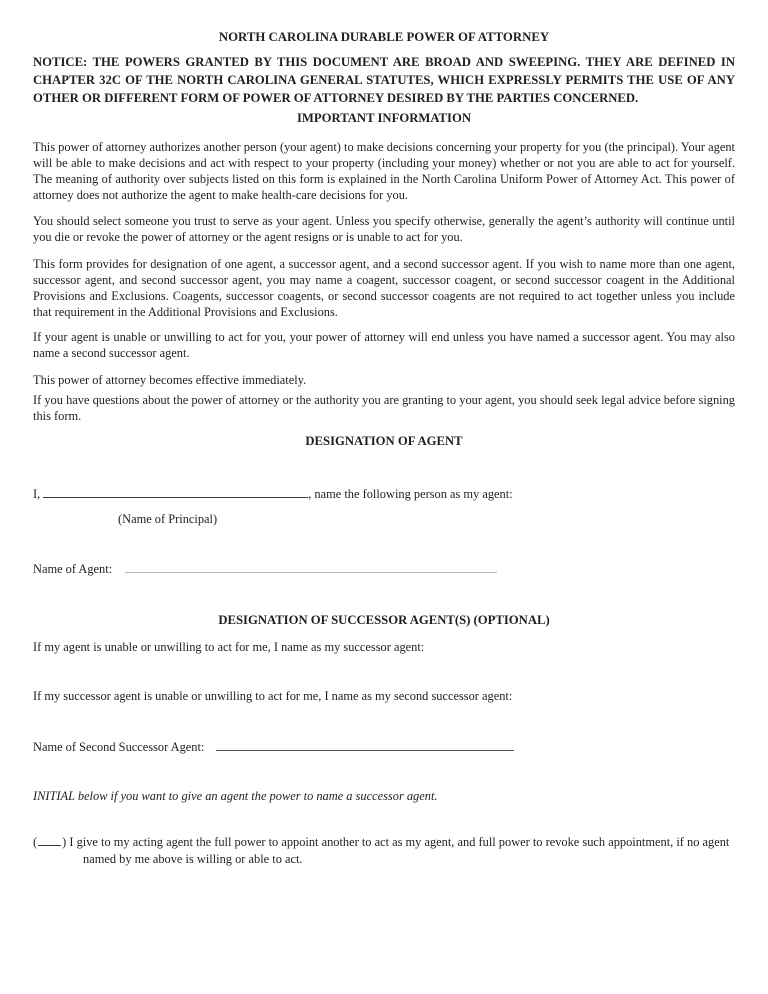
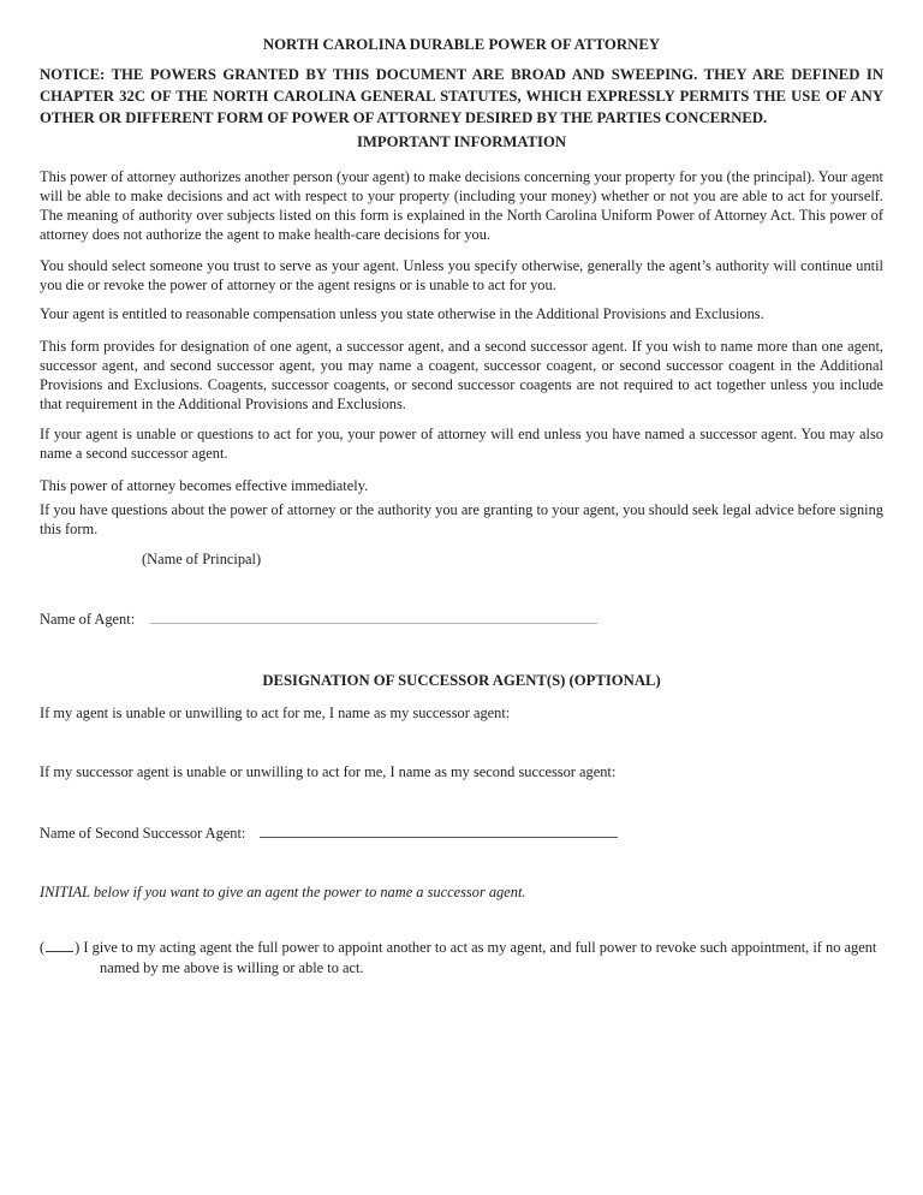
  NORTH CAROLINA DURABLE POWER OF ATTORNEY
  NOTICE: THE POWERS GRANTED BY THIS DOCUMENT ARE BROAD AND SWEEPING. THEY ARE DEFINED IN CHAPTER 32C OF THE NORTH CAROLINA GENERAL STATUTES, WHICH EXPRESSLY PERMITS THE USE OF ANY OTHER OR DIFFERENT FORM OF POWER OF ATTORNEY DESIRED BY THE PARTIES CONCERNED.
  IMPORTANT INFORMATION
  This power of attorney authorizes another person (your agent) to make decisions concerning your property for you (the principal). Your agent will be able to make decisions and act with respect to your property (including your money) whether or not you are able to act for yourself. The meaning of authority over subjects listed on this form is explained in the North Carolina Uniform Power of Attorney Act. This power of attorney does not authorize the agent to make health-care decisions for you.
  You should select someone you trust to serve as your agent. Unless you specify otherwise, generally the agent’s authority will continue until you die or revoke the power of attorney or the agent resigns or is unable to act for you.
+ Your agent is entitled to reasonable compensation unless you state otherwise in the Additional Provisions and Exclusions.
  This form provides for designation of one agent, a successor agent, and a second successor agent. If you wish to name more than one agent, successor agent, and second successor agent, you may name a coagent, successor coagent, or second successor coagent in the Additional Provisions and Exclusions. Coagents, successor coagents, or second successor coagents are not required to act together unless you include that requirement in the Additional Provisions and Exclusions.
- If your agent is unable or unwilling to act for you, your power of attorney will end unless you have named a successor agent. You may also name a second successor agent.
+ If your agent is unable or questions to act for you, your power of attorney will end unless you have named a successor agent. You may also name a second successor agent.
  This power of attorney becomes effective immediately.
  If you have questions about the power of attorney or the authority you are granting to your agent, you should seek legal advice before signing this form.
- DESIGNATION OF AGENT
- I, , name the following person as my agent:
  (Name of Principal)
  Name of Agent:
  DESIGNATION OF SUCCESSOR AGENT(S) (OPTIONAL)
  If my agent is unable or unwilling to act for me, I name as my successor agent:
  If my successor agent is unable or unwilling to act for me, I name as my second successor agent:
  Name of Second Successor Agent:
  INITIAL below if you want to give an agent the power to name a successor agent.
  ( ) I give to my acting agent the full power to appoint another to act as my agent, and full power to revoke such appointment, if no agent named by me above is willing or able to act.
